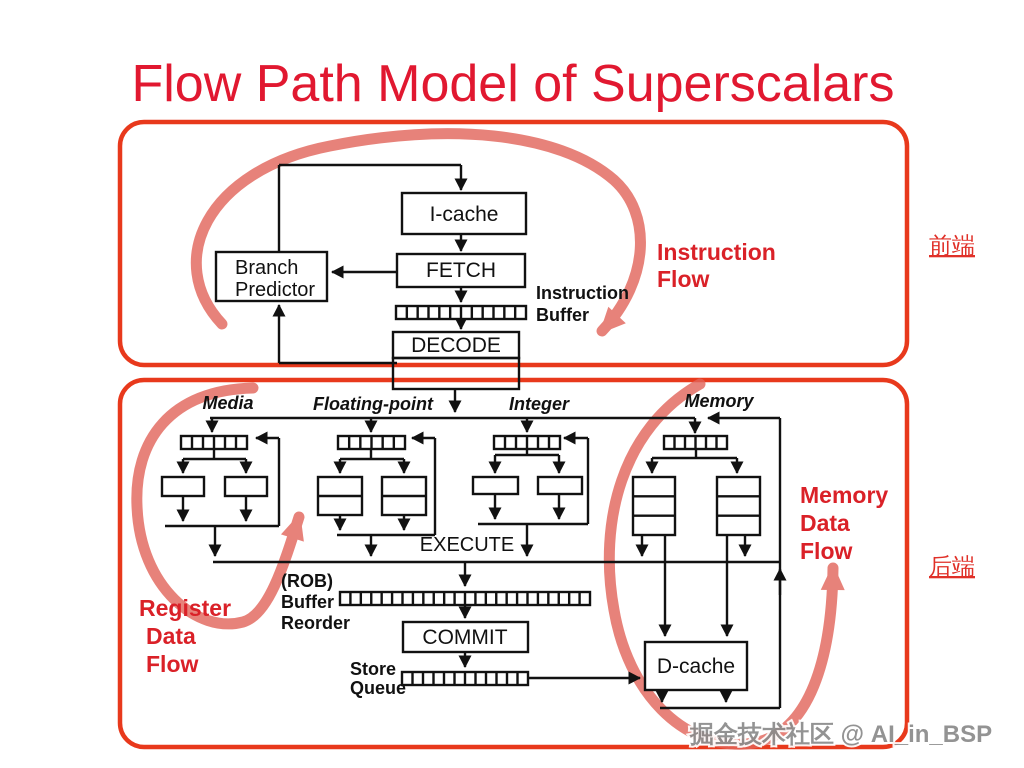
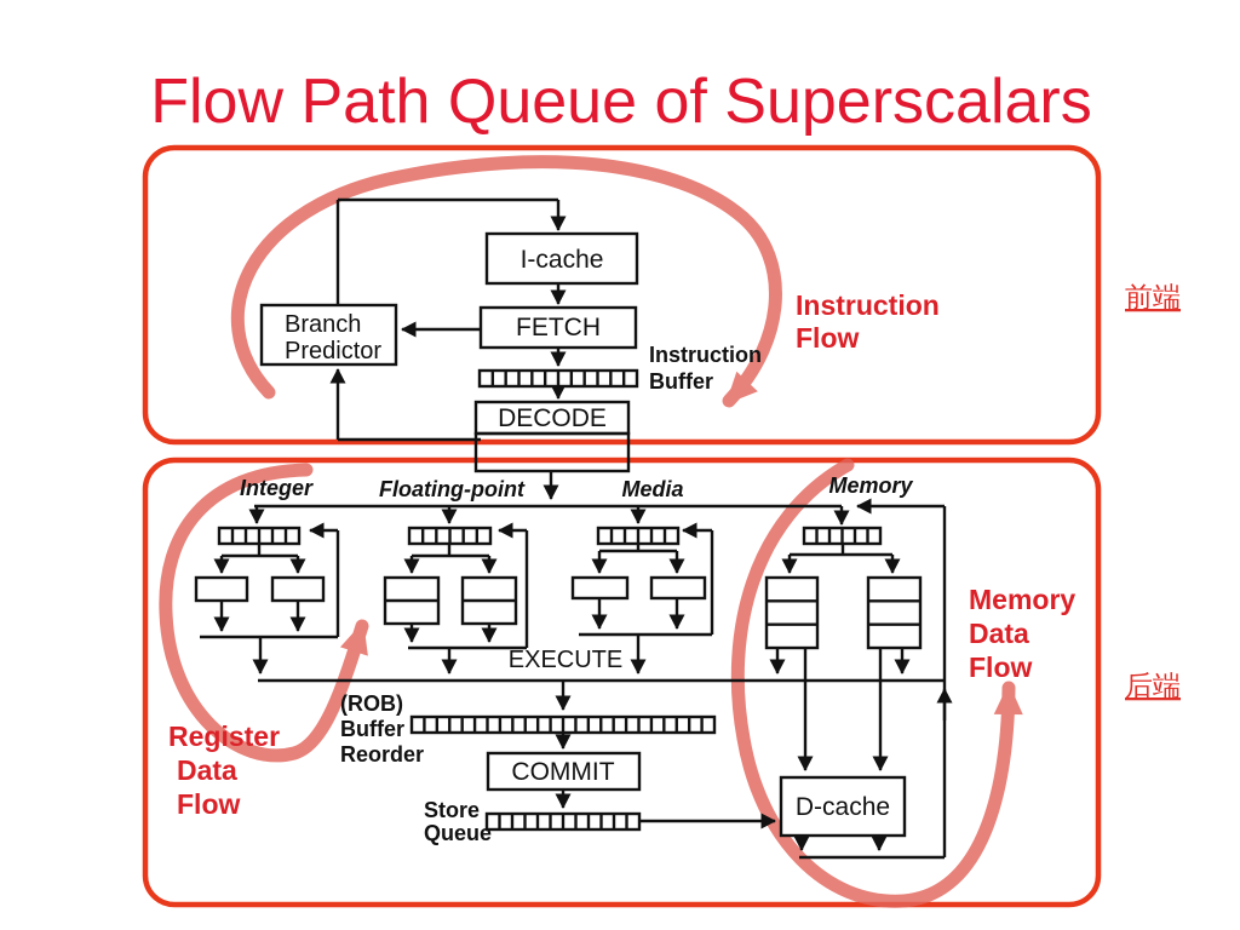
- Flow Path Model of Superscalars
+ Flow Path Queue of Superscalars
  I-cache
  FETCH
  Branch
  Predictor
  DECODE
  Instruction
  Buffer
  Instruction
  Flow
  前端
  后端
- Media
+ Integer
  Floating-point
- Integer
+ Media
  Memory
  EXECUTE
  (ROB)
  Buffer
  Reorder
  COMMIT
  Store
  Queue
  D-cache
  Register
  Data
  Flow
  Memory
  Data
  Flow
- 掘金技术社区 @ AI_in_BSP
